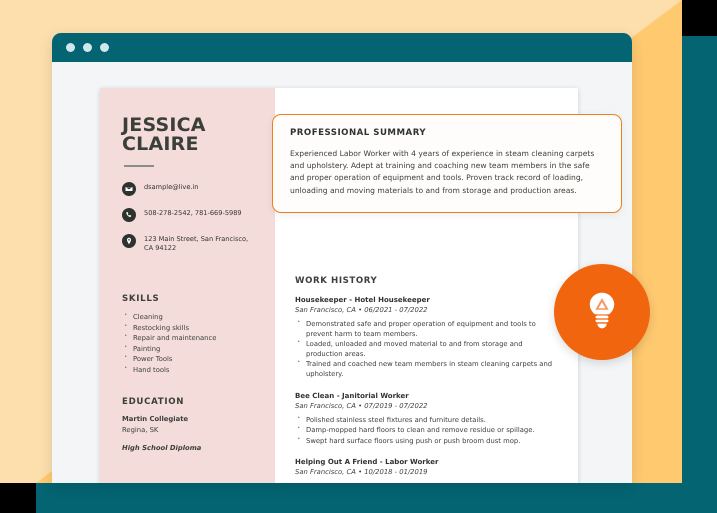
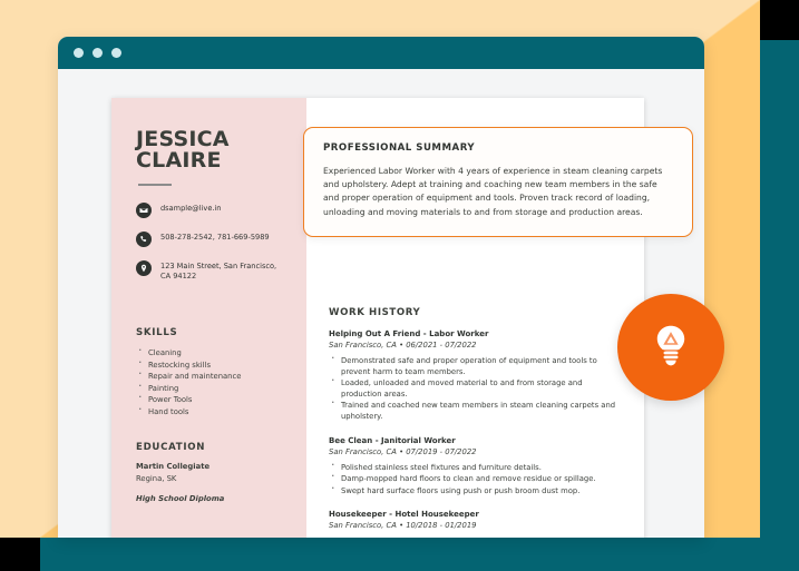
  JESSICA
  CLAIRE
  dsample@live.in
  508-278-2542, 781-669-5989
  123 Main Street, San Francisco, CA 94122
  SKILLS
  Cleaning
  Restocking skills
  Repair and maintenance
  Painting
  Power Tools
  Hand tools
  EDUCATION
  Martin Collegiate
  Regina, SK
  High School Diploma
  WORK HISTORY
- Housekeeper - Hotel Housekeeper
+ Helping Out A Friend - Labor Worker
  San Francisco, CA • 06/2021 - 07/2022
  Demonstrated safe and proper operation of equipment and tools to prevent harm to team members.
  Loaded, unloaded and moved material to and from storage and production areas.
  Trained and coached new team members in steam cleaning carpets and upholstery.
  Bee Clean - Janitorial Worker
  San Francisco, CA • 07/2019 - 07/2022
  Polished stainless steel fixtures and furniture details.
  Damp-mopped hard floors to clean and remove residue or spillage.
  Swept hard surface floors using push or push broom dust mop.
- Helping Out A Friend - Labor Worker
+ Housekeeper - Hotel Housekeeper
  San Francisco, CA • 10/2018 - 01/2019
  PROFESSIONAL SUMMARY
  Experienced Labor Worker with 4 years of experience in steam cleaning carpets and upholstery. Adept at training and coaching new team members in the safe and proper operation of equipment and tools. Proven track record of loading, unloading and moving materials to and from storage and production areas.
